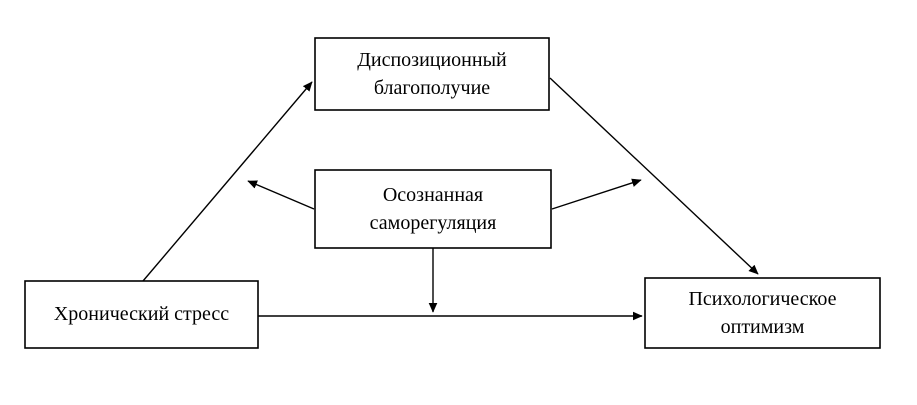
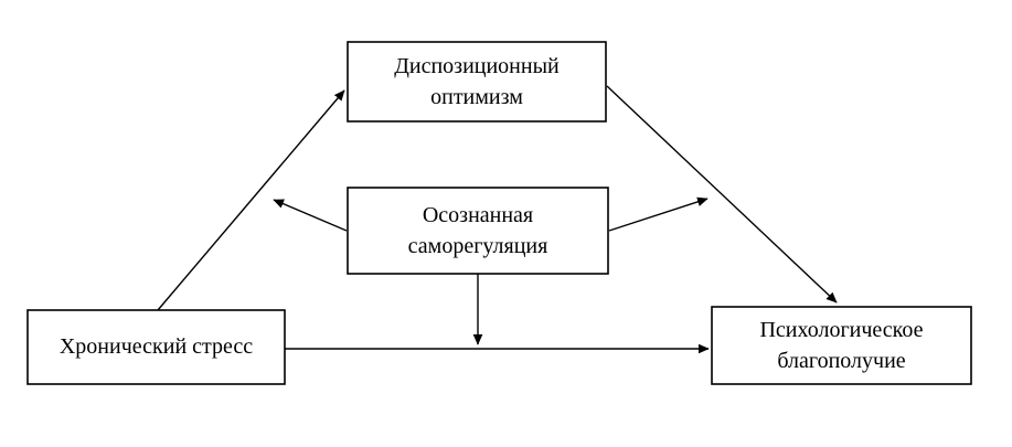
  Диспозиционный
- благополучие
+ оптимизм
  Осознанная
  саморегуляция
  Хронический стресс
  Психологическое
- оптимизм
+ благополучие
